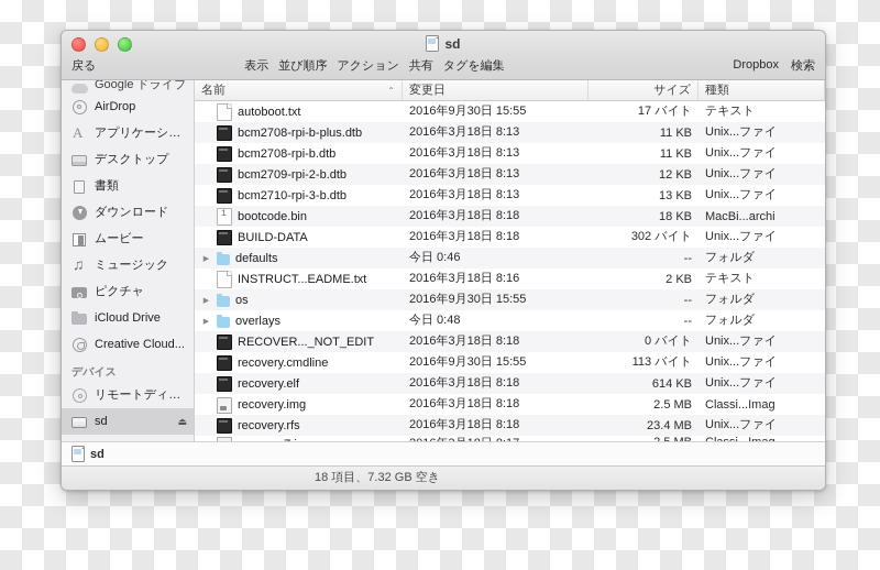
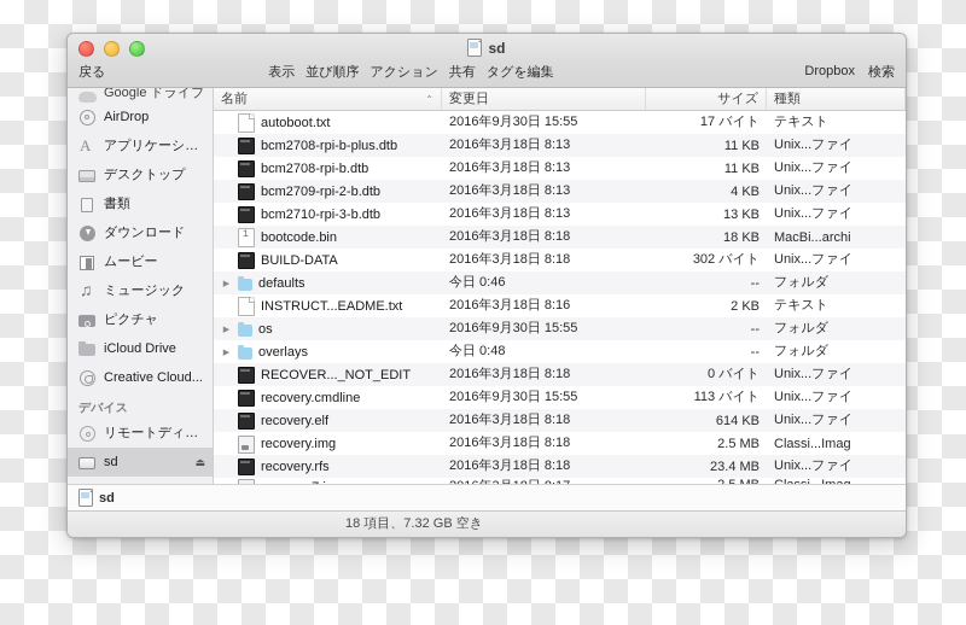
  sd
  戻る
  表示
  並び順序
  アクション
  共有
  タグを編集
  Dropbox
  検索
  Google ドライブ
  AirDrop
  アプリケーショ
  デスクトップ
  書類
  ダウンロード
  ムービー
  ミュージック
  ピクチャ
  iCloud Drive
  Creative Cloud...
  デバイス
  リモートディス
  sd
  ⏏
  名前
  ⌃
  変更日
  サイズ
  種類
  autoboot.txt
  2016年9月30日 15:55
  17 バイト
  テキスト
  bcm2708-rpi-b-plus.dtb
  2016年3月18日 8:13
  11 KB
  Unix...ファイ
  bcm2708-rpi-b.dtb
  2016年3月18日 8:13
  11 KB
  Unix...ファイ
  bcm2709-rpi-2-b.dtb
  2016年3月18日 8:13
- 12 KB
+ 4 KB
  Unix...ファイ
  bcm2710-rpi-3-b.dtb
  2016年3月18日 8:13
  13 KB
  Unix...ファイ
  bootcode.bin
  2016年3月18日 8:18
  18 KB
  MacBi...archi
  BUILD-DATA
  2016年3月18日 8:18
  302 バイト
  Unix...ファイ
  defaults
  今日 0:46
  --
  フォルダ
  INSTRUCT...EADME.txt
  2016年3月18日 8:16
  2 KB
  テキスト
  os
  2016年9月30日 15:55
  --
  フォルダ
  overlays
  今日 0:48
  --
  フォルダ
  RECOVER..._NOT_EDIT
  2016年3月18日 8:18
  0 バイト
  Unix...ファイ
  recovery.cmdline
  2016年9月30日 15:55
  113 バイト
  Unix...ファイ
  recovery.elf
  2016年3月18日 8:18
  614 KB
  Unix...ファイ
  recovery.img
  2016年3月18日 8:18
  2.5 MB
  Classi...Imag
  recovery.rfs
  2016年3月18日 8:18
  23.4 MB
  Unix...ファイ
  sd
  18 項目、7.32 GB 空き
